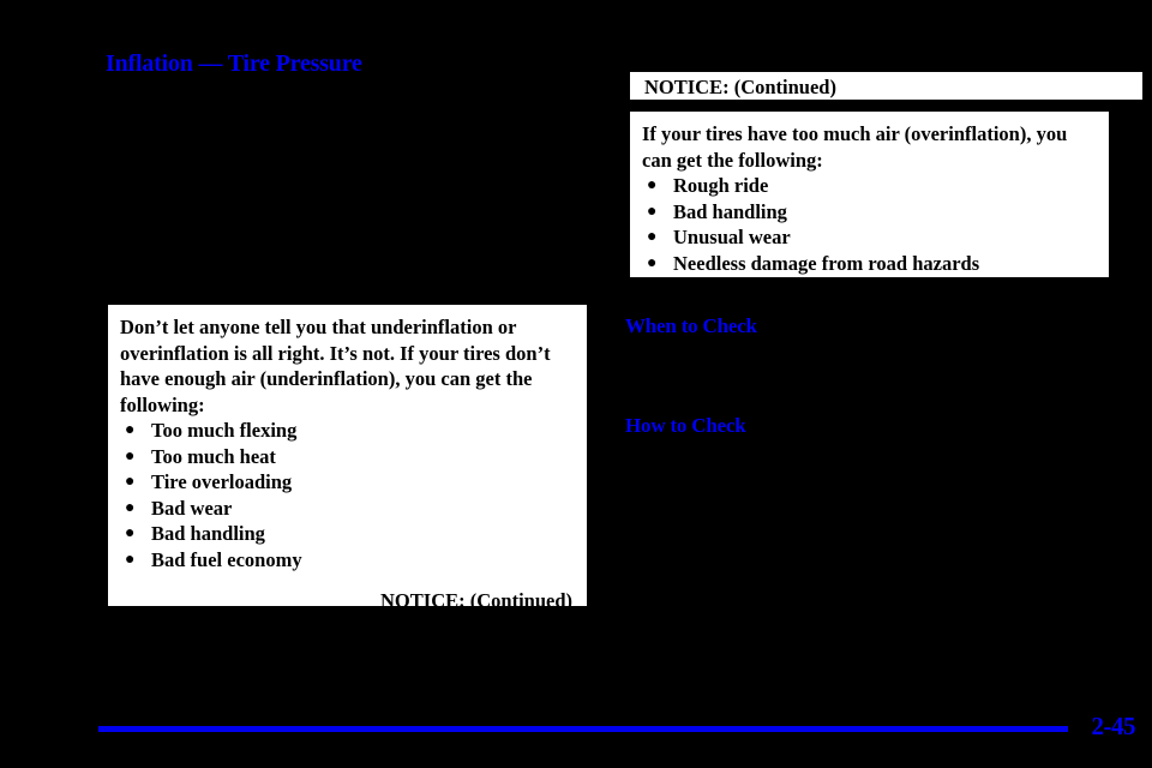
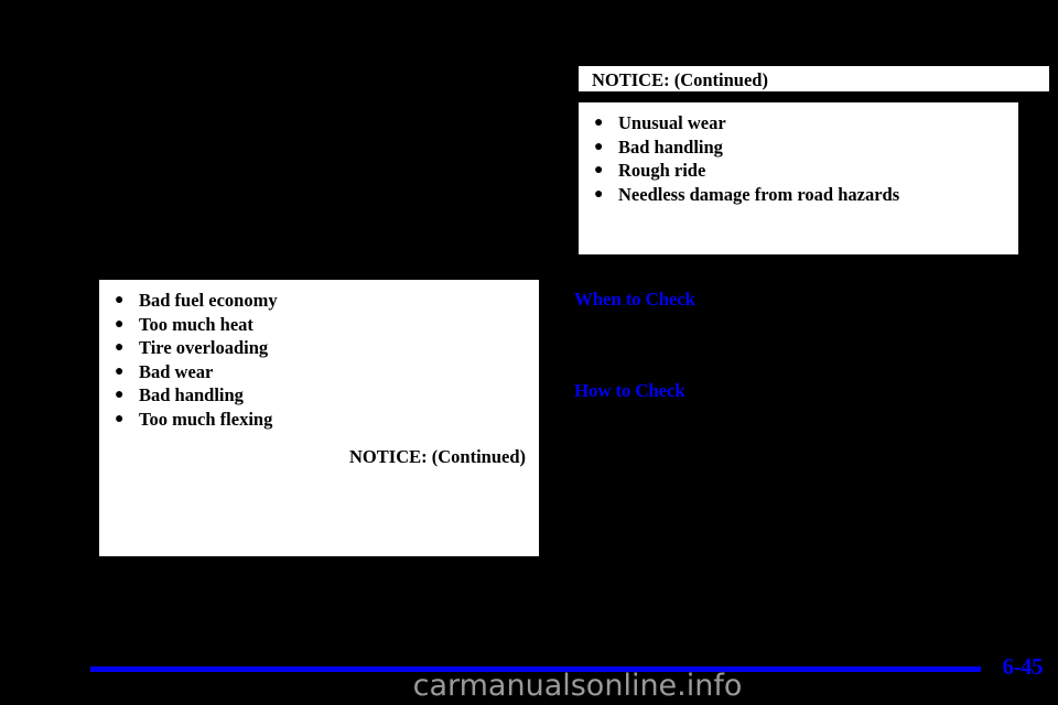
- Inflation — Tire Pressure
- Don’t let anyone tell you that underinflation or overinflation is all right. It’s not. If your tires don’t have enough air (underinflation), you can get the following:
  ●
- Too much flexing
+ Bad fuel economy
  ●
  Too much heat
  ●
  Tire overloading
  ●
  Bad wear
  ●
  Bad handling
  ●
- Bad fuel economy
+ Too much flexing
  NOTICE: (Continued)
  NOTICE: (Continued)
- If your tires have too much air (overinflation), you can get the following:
  ●
- Rough ride
+ Unusual wear
  ●
  Bad handling
  ●
- Unusual wear
+ Rough ride
  ●
  Needless damage from road hazards
  When to Check
  How to Check
- 2-45
+ 6-45
+ carmanualsonline.info
